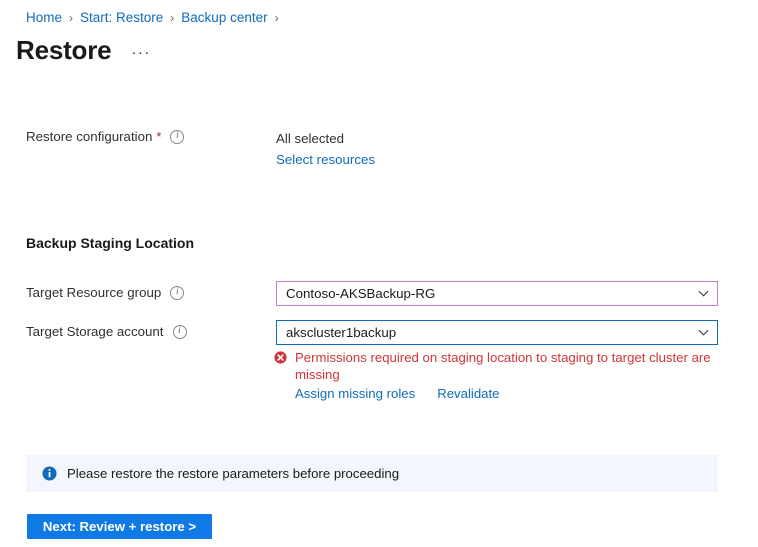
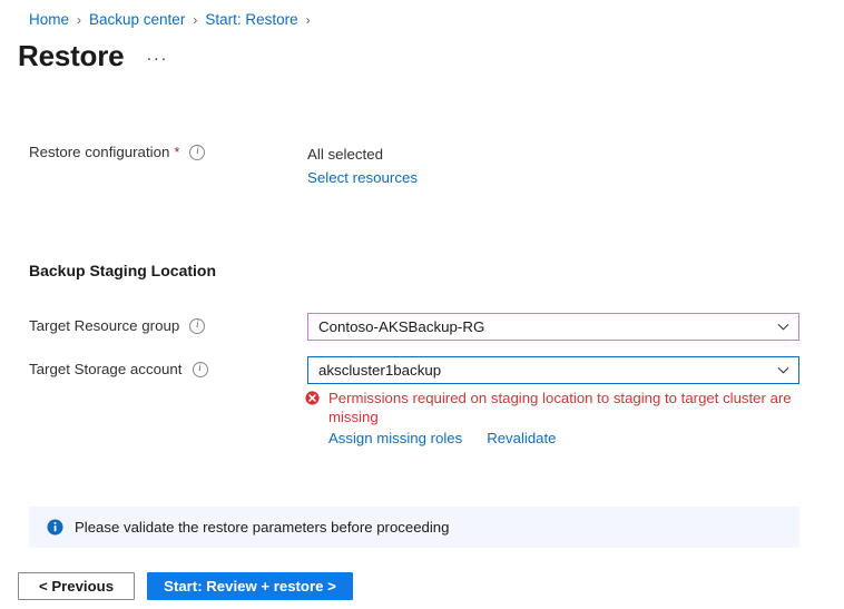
  Home
  ›
- Start: Restore
+ Backup center
  ›
- Backup center
+ Start: Restore
  ›
  Restore
  ···
  Restore configuration
  *
  i
  All selected
  Select resources
  Backup Staging Location
  Target Resource group
  i
  Contoso-AKSBackup-RG
  Target Storage account
  i
  akscluster1backup
  Permissions required on staging location to staging to target cluster are missing
  Assign missing roles
  Revalidate
- Please restore the restore parameters before proceeding
+ Please validate the restore parameters before proceeding
+ < Previous
- Next: Review + restore >
+ Start: Review + restore >
